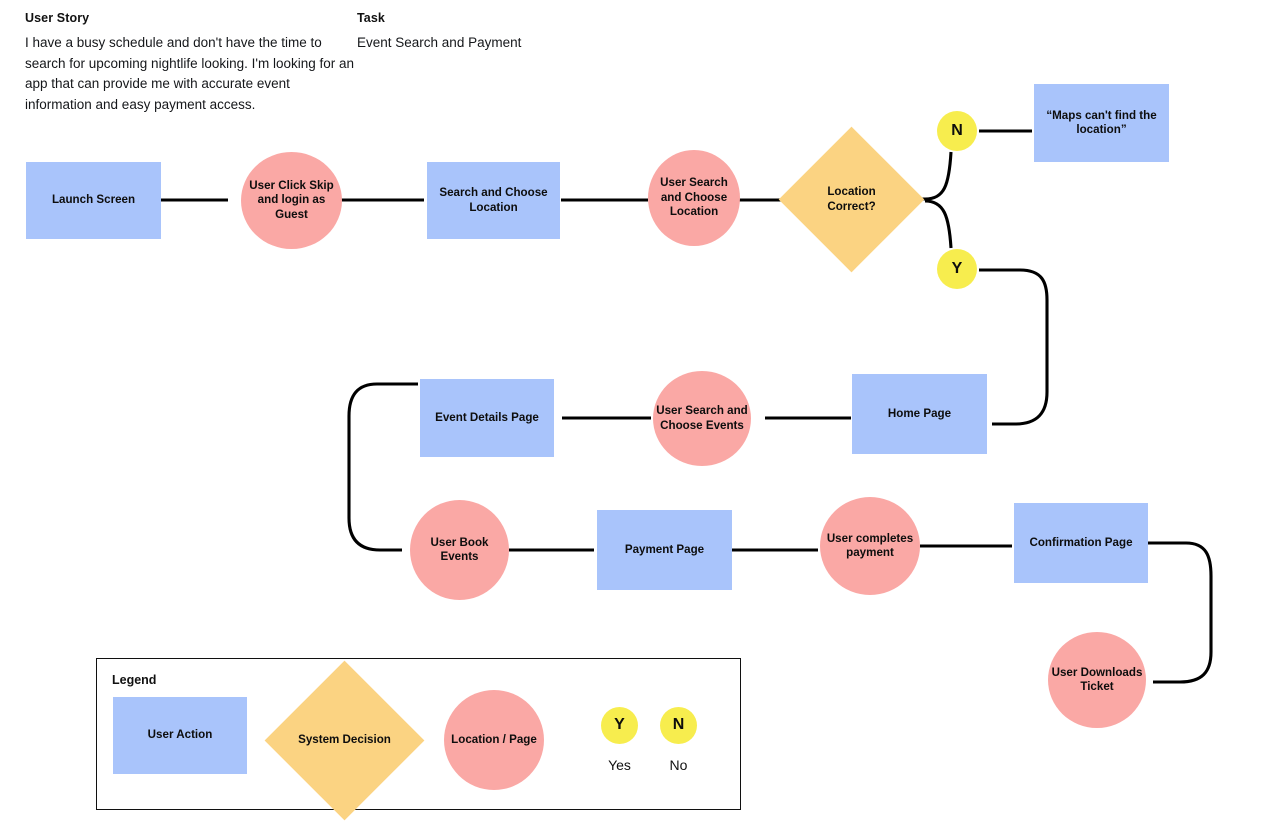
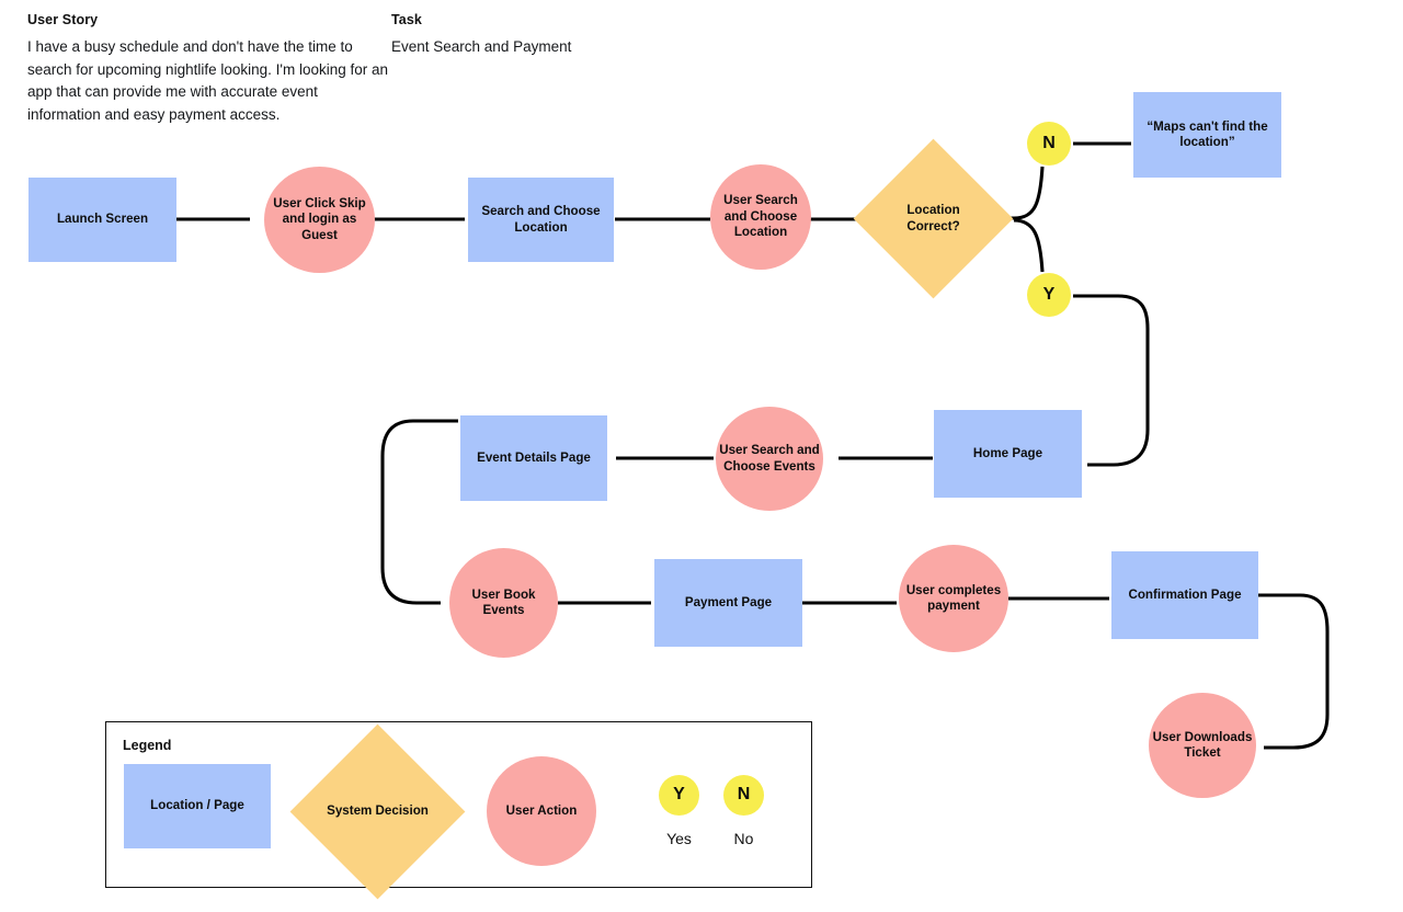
  User Story
  I have a busy schedule and don't have the time to search for upcoming nightlife looking. I'm looking for an app that can provide me with accurate event information and easy payment access.
  Task
  Event Search and Payment
  Launch Screen
  User Click Skip and login as Guest
  Search and Choose Location
  User Search and Choose Location
  Location Correct?
  N
  Y
  “Maps can't find the location”
  Home Page
  User Search and Choose Events
  Event Details Page
  User Book Events
  Payment Page
  User completes payment
  Confirmation Page
  User Downloads Ticket
  Legend
- User Action
+ Location / Page
  System Decision
- Location / Page
+ User Action
  Y
  Yes
  N
  No
